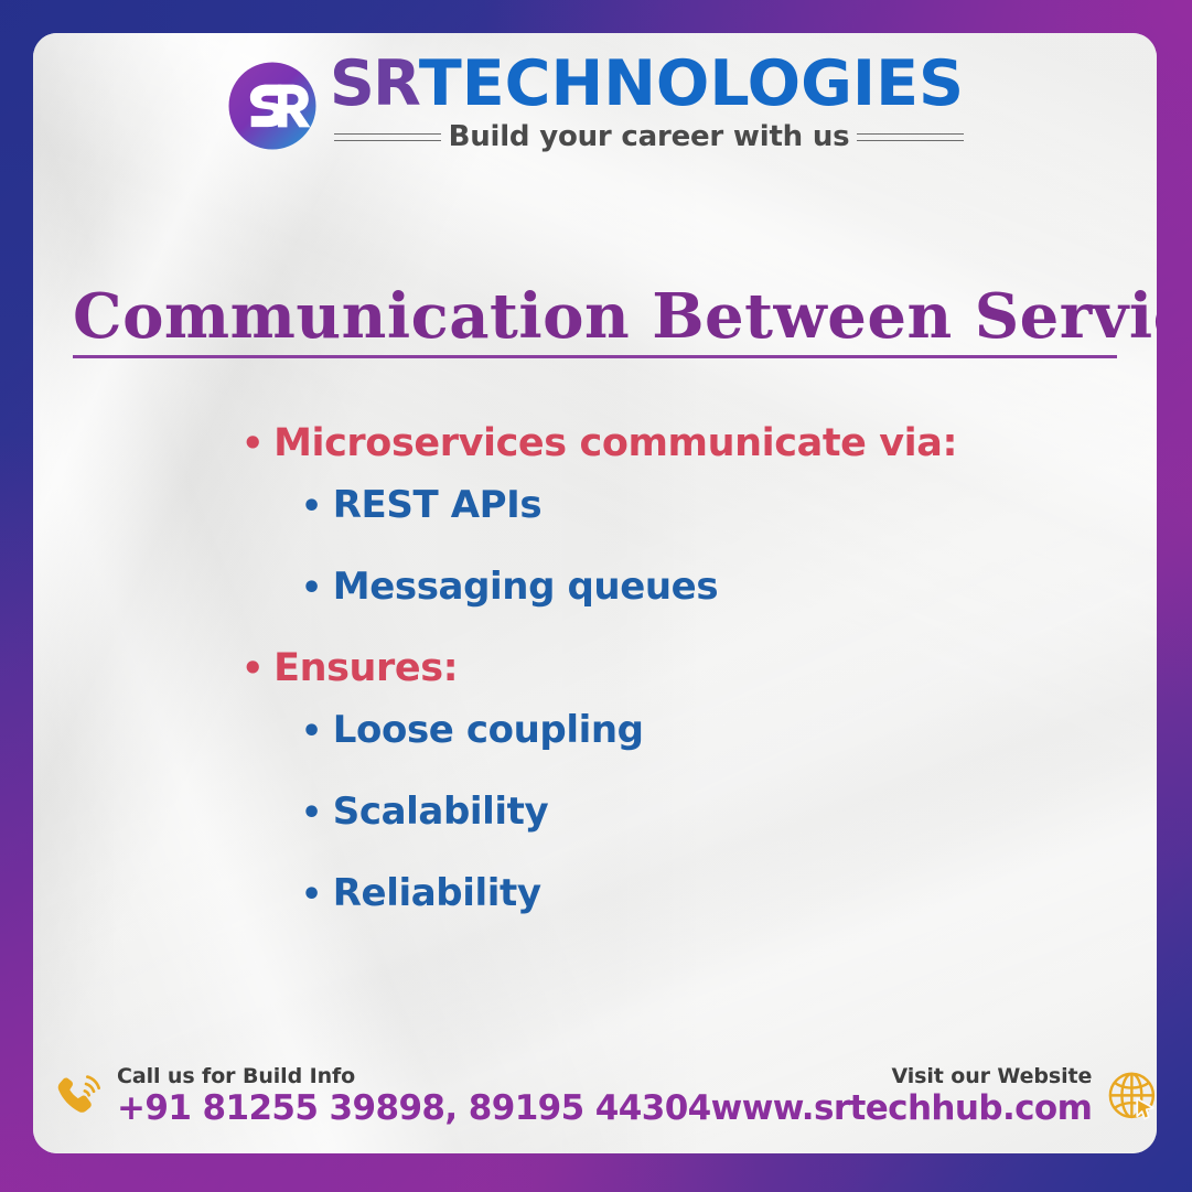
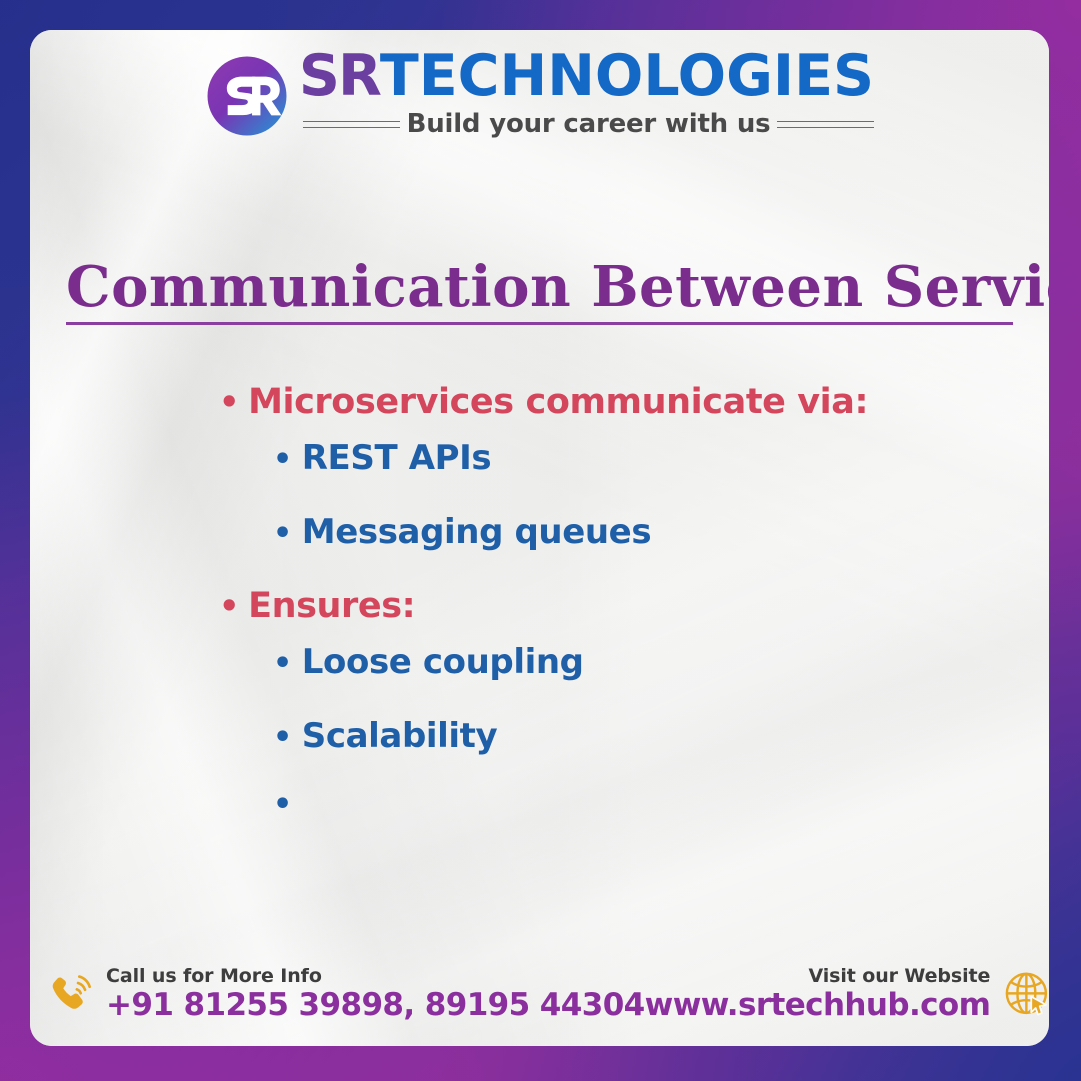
  SRTECHNOLOGIES
  Build your career with us
  Communication Between Servi
  •
  Microservices communicate via:
  •
  REST APIs
  •
  Messaging queues
  •
  Ensures:
  •
  Loose coupling
  •
  Scalability
  •
- Reliability
- Call us for Build Info
+ Call us for More Info
  +91 81255 39898, 89195 44304
  Visit our Website
  www.srtechhub.com
